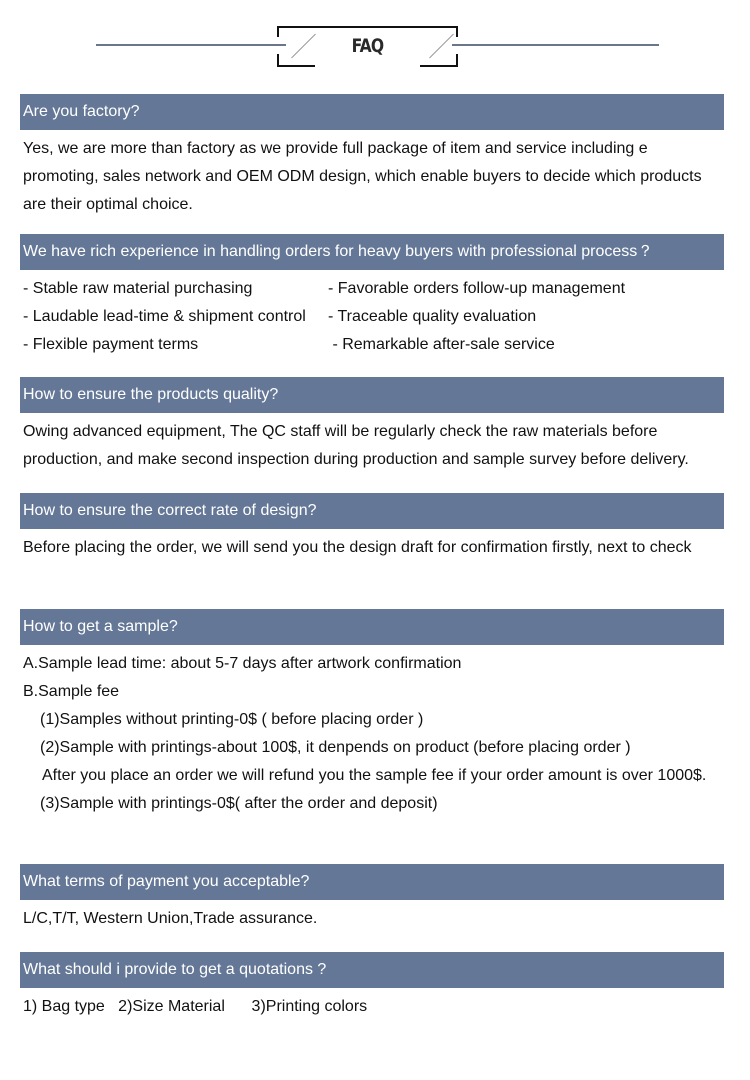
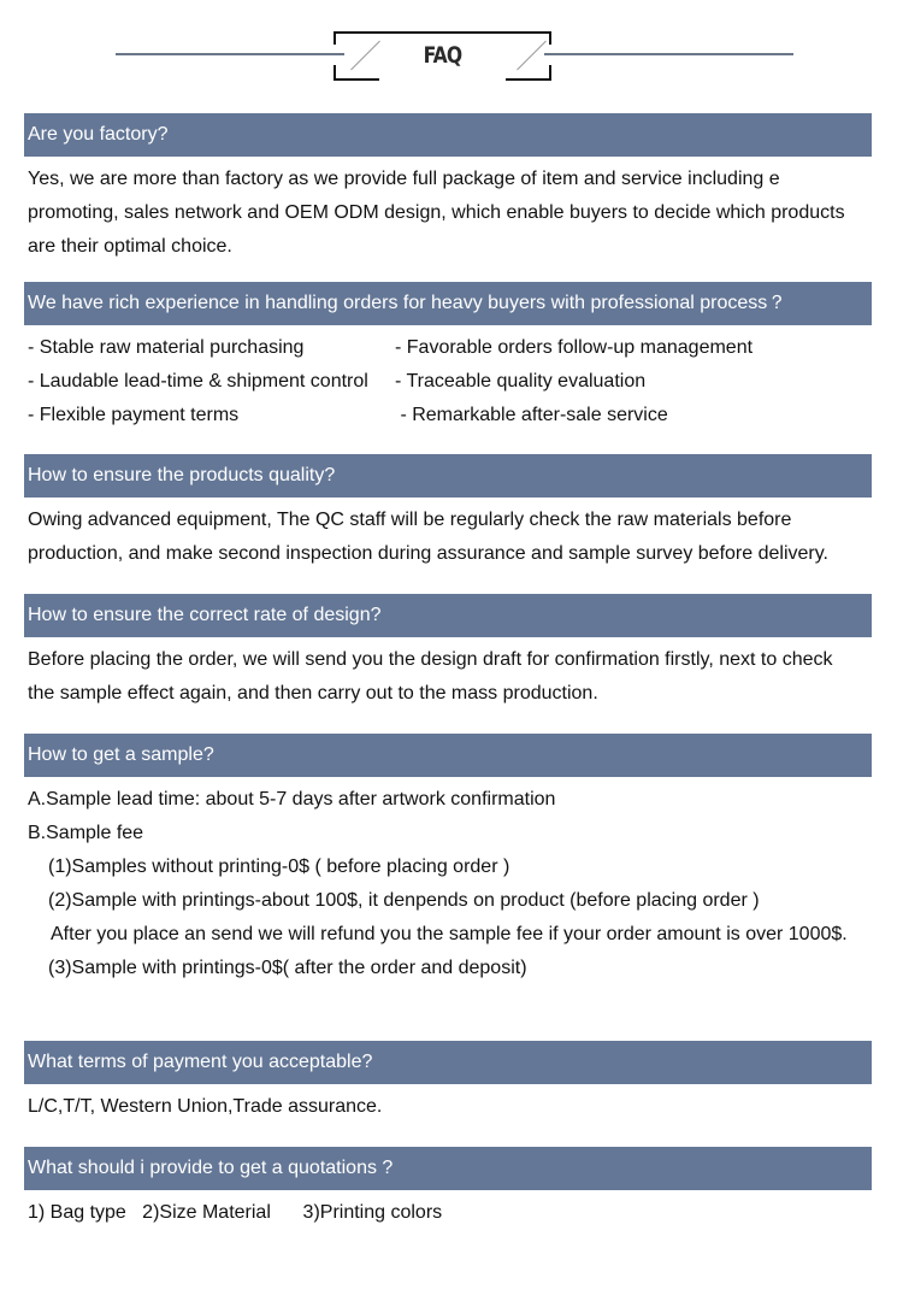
  FAQ
  Are you factory?
  Yes, we are more than factory as we provide full package of item and service including e
  promoting, sales network and OEM ODM design, which enable buyers to decide which products
  are their optimal choice.
  We have rich experience in handling orders for heavy buyers with professional process？
  - Stable raw material purchasing
  - Favorable orders follow-up management
  - Laudable lead-time & shipment control
  - Traceable quality evaluation
  - Flexible payment terms
  - Remarkable after-sale service
  How to ensure the products quality?
  Owing advanced equipment, The QC staff will be regularly check the raw materials before
- production, and make second inspection during production and sample survey before delivery.
+ production, and make second inspection during assurance and sample survey before delivery.
  How to ensure the correct rate of design?
  Before placing the order, we will send you the design draft for confirmation firstly, next to check
+ the sample effect again, and then carry out to the mass production.
  How to get a sample?
  A.Sample lead time: about 5-7 days after artwork confirmation
  B.Sample fee
  (1)Samples without printing-0$ ( before placing order )
  (2)Sample with printings-about 100$, it denpends on product (before placing order )
- After you place an order we will refund you the sample fee if your order amount is over 1000$.
+ After you place an send we will refund you the sample fee if your order amount is over 1000$.
  (3)Sample with printings-0$( after the order and deposit)
  What terms of payment you acceptable?
  L/C,T/T, Western Union,Trade assurance.
  What should i provide to get a quotations ?
  1) Bag type 2)Size Material 3)Printing colors
